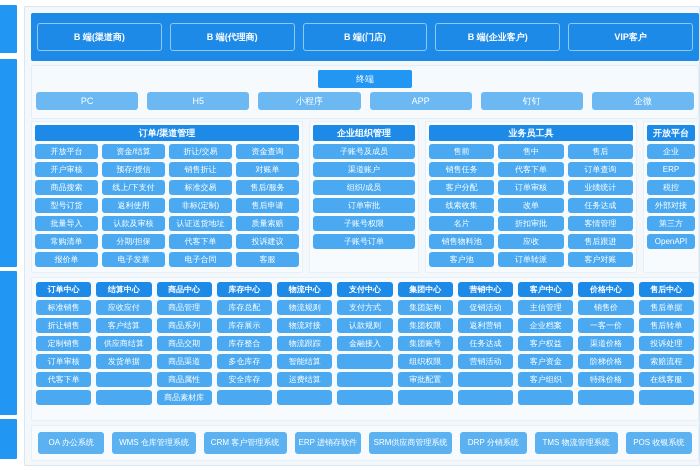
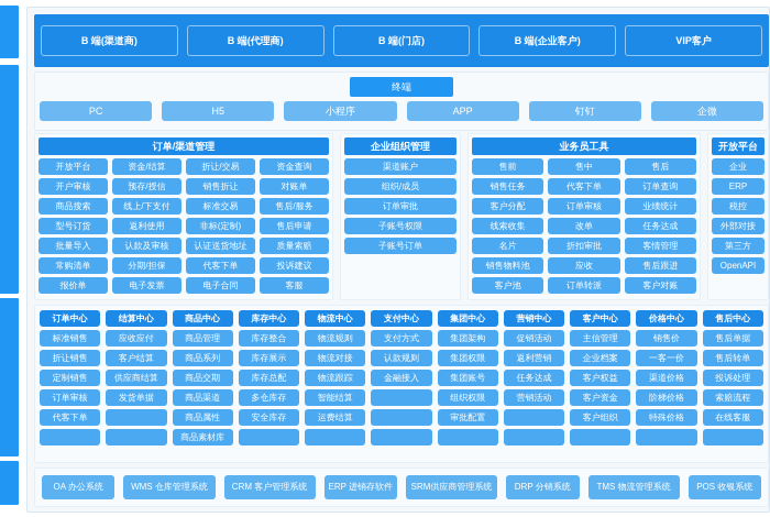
  B 端(渠道商)
  B 端(代理商)
  B 端(门店)
  B 端(企业客户)
  VIP客户
  终端
  PC
  H5
  小程序
  APP
  钉钉
  企微
  订单/渠道管理
  开放平台
  开户审核
  商品搜索
  型号订货
  批量导入
  常购清单
  报价单
  资金/结算
  预存/授信
  线上/下支付
  返利使用
  认款及审核
  分期/担保
  电子发票
  折让/交易
  销售折让
  标准交易
  非标(定制)
  认证送货地址
  代客下单
  电子合同
  资金查询
  对账单
  售后/服务
  售后申请
  质量索赔
  投诉建议
  客服
  企业组织管理
- 子账号及成员
  渠道账户
  组织/成员
  订单审批
  子账号权限
  子账号订单
  业务员工具
  售前
  销售任务
  客户分配
  线索收集
  名片
  销售物料池
  客户池
  售中
  代客下单
  订单审核
  改单
  折扣审批
  应收
  订单转派
  售后
  订单查询
  业绩统计
  任务达成
  客情管理
  售后跟进
  客户对账
  开放平台
  企业
  ERP
  税控
  外部对接
  第三方
  OpenAPI
  订单中心
  标准销售
  折让销售
  定制销售
  订单审核
  代客下单
  结算中心
  应收应付
  客户结算
  供应商结算
  发货单据
  商品中心
  商品管理
  商品系列
  商品交期
  商品渠道
  商品属性
  商品素材库
  库存中心
- 库存总配
+ 库存整合
  库存展示
- 库存整合
+ 库存总配
  多仓库存
  安全库存
  物流中心
  物流规则
  物流对接
  物流跟踪
  智能结算
  运费结算
  支付中心
  支付方式
  认款规则
  金融接入
  集团中心
  集团架构
  集团权限
  集团账号
  组织权限
  审批配置
  营销中心
  促销活动
  返利营销
  任务达成
  营销活动
  客户中心
  主信管理
  企业档案
  客户权益
  客户资金
  客户组织
  价格中心
  销售价
  一客一价
  渠道价格
  阶梯价格
  特殊价格
  售后中心
  售后单据
  售后转单
  投诉处理
  索赔流程
  在线客服
  OA 办公系统
  WMS 仓库管理系统
  CRM 客户管理系统
  ERP 进销存软件
  SRM供应商管理系统
  DRP 分销系统
  TMS 物流管理系统
  POS 收银系统
